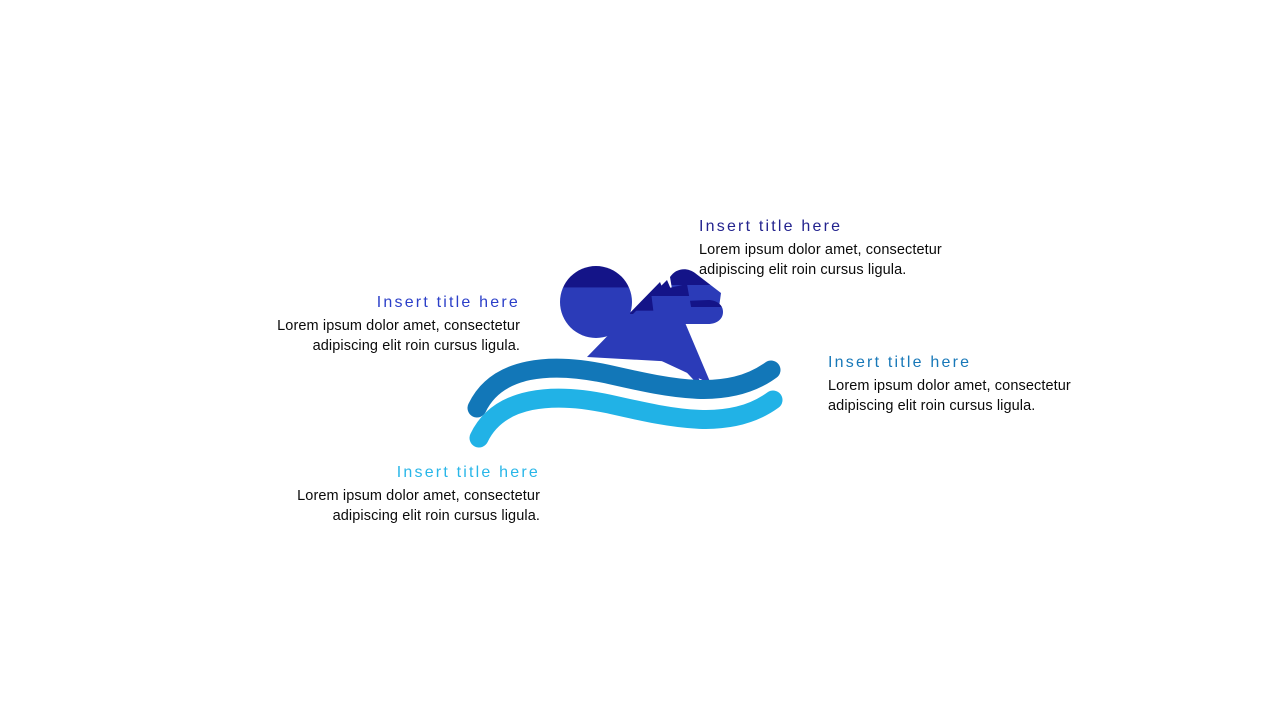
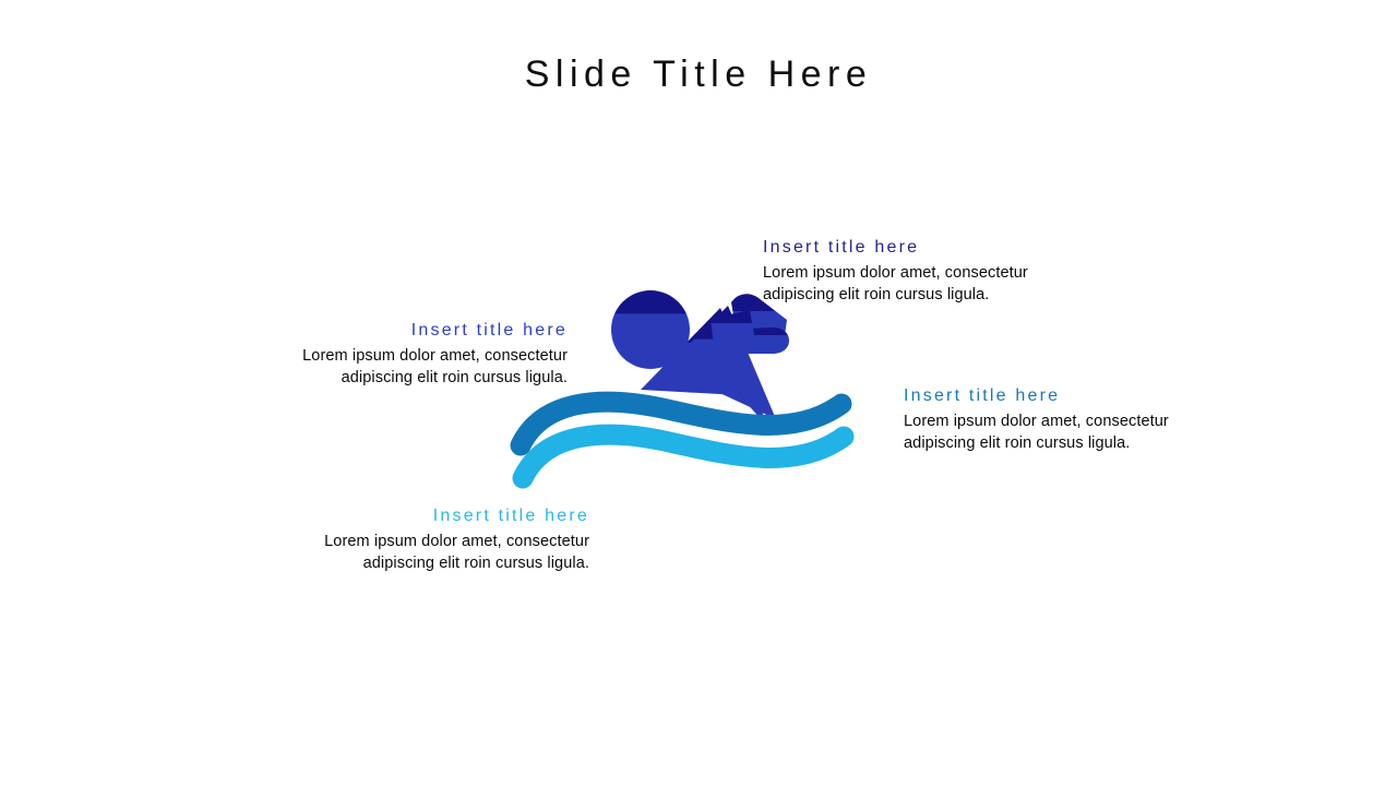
+ Slide Title Here
  Insert title here
  Lorem ipsum dolor amet, consectetur adipiscing elit roin cursus ligula.
  Insert title here
  Lorem ipsum dolor amet, consectetur adipiscing elit roin cursus ligula.
  Insert title here
  Lorem ipsum dolor amet, consectetur adipiscing elit roin cursus ligula.
  Insert title here
  Lorem ipsum dolor amet, consectetur adipiscing elit roin cursus ligula.
